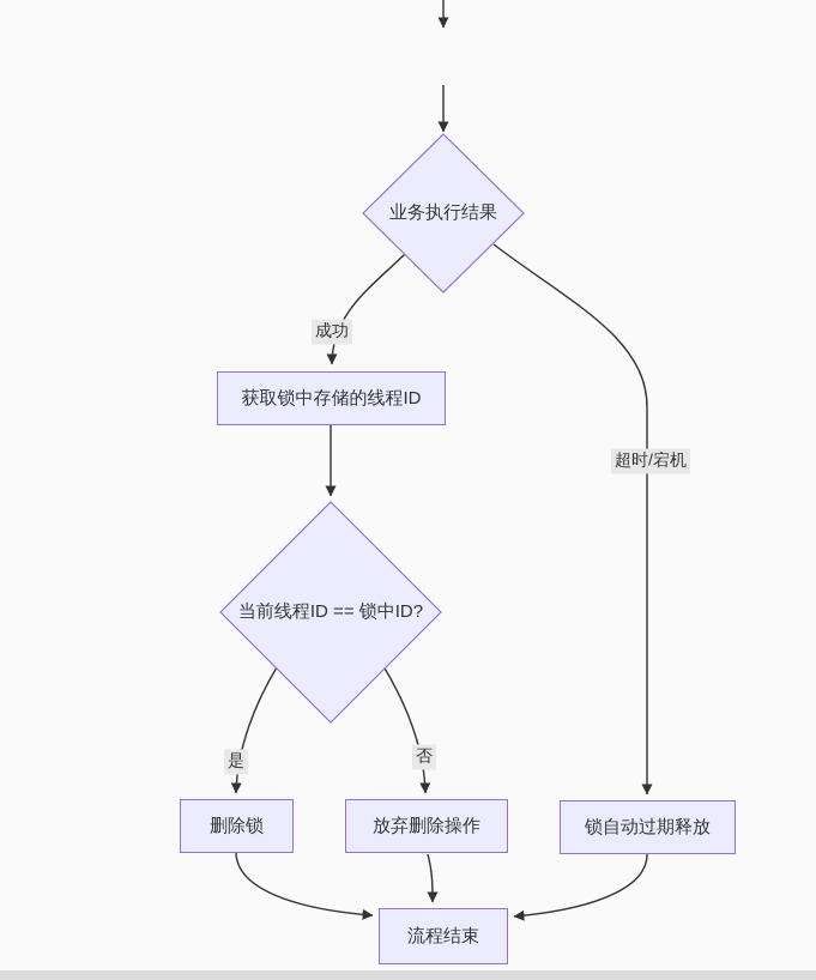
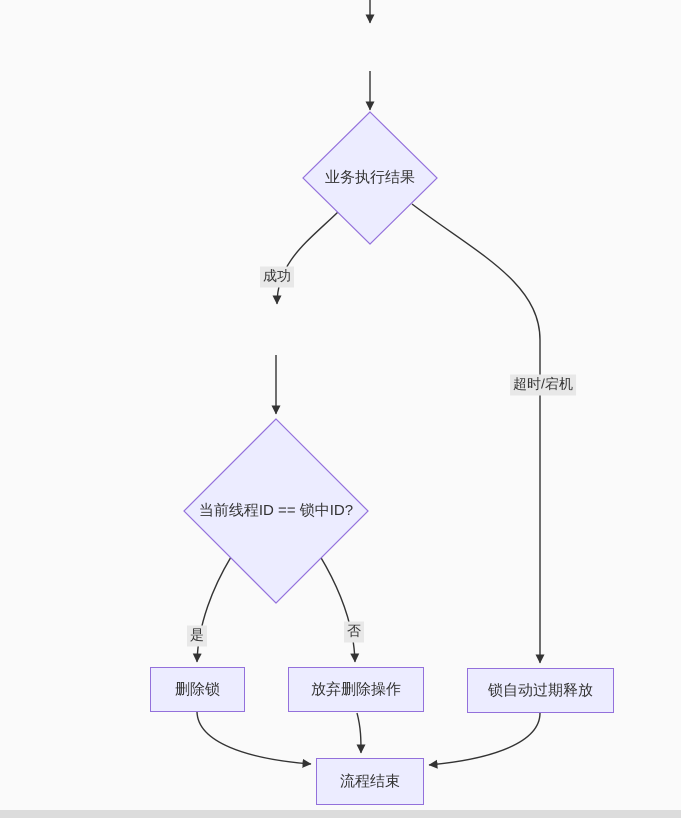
- 获取锁中存储的线程ID
  删除锁
  放弃删除操作
  锁自动过期释放
  流程结束
  业务执行结果
  当前线程ID == 锁中ID?
  成功
  超时/宕机
  是
  否
